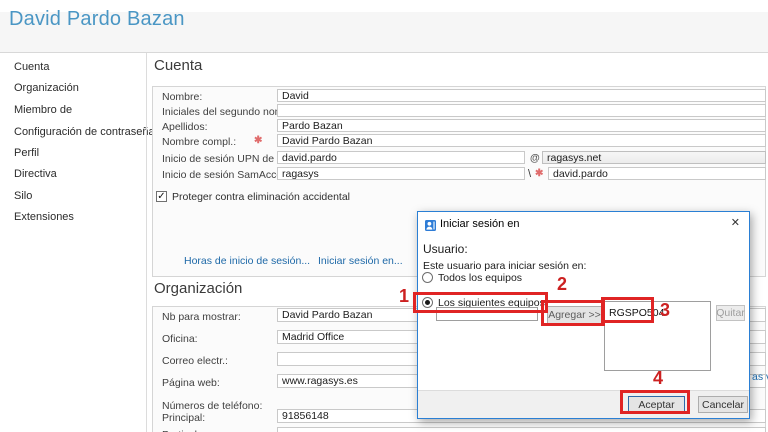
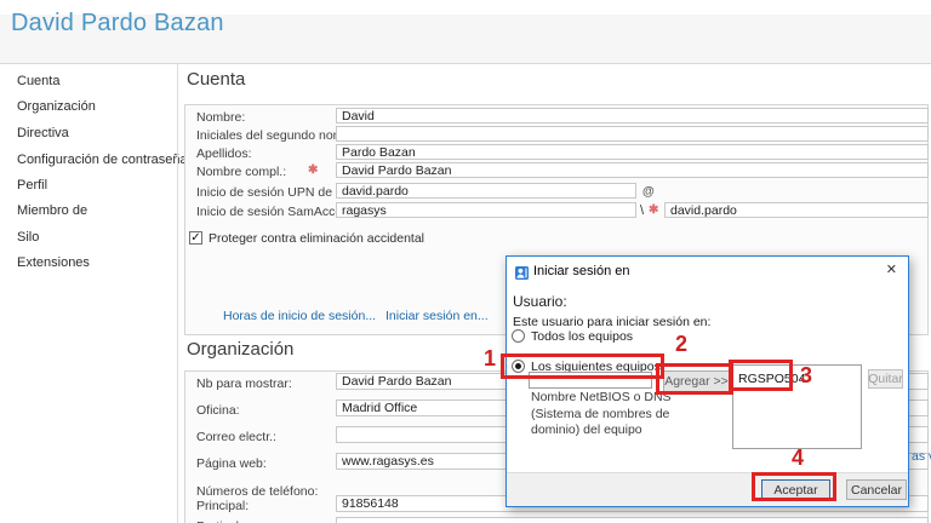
  David Pardo Bazan
  Cuenta
  Organización
- Miembro de
+ Directiva
  Configuración de contrase
  Perfil
- Directiva
+ Miembro de
  Silo
  Extensiones
  Cuenta
  Nombre:
  David
  Iniciales del segundo no
  Apellidos:
  Pardo Bazan
  Nombre compl.:
  ✱
  David Pardo Bazan
  Inicio de sesión UPN de
  david.pardo
  @
- ragasys.net
  Inicio de sesión SamAcc
  ragasys
  \
  ✱
  david.pardo
  ✓
  Proteger contra eliminación accidental
  Horas de inicio de sesión...
  Iniciar sesión en...
  Organización
  Nb para mostrar:
  David Pardo Bazan
  Oficina:
  Madrid Office
  Correo electr.:
  Página web:
  www.ragasys.es
  Números de teléfono:
  Principal:
  91856148
  Iniciar sesión en
  ✕
  Usuario:
  Este usuario para iniciar sesión en:
  Todos los equipos
  Los siguientes equipos
  Agregar >>
  RGSPO504
  Quitar
+ Nombre NetBIOS o DNS
+ (Sistema de nombres de
+ dominio) del equipo
  Aceptar
  Cancelar
  1
  2
  3
  4
